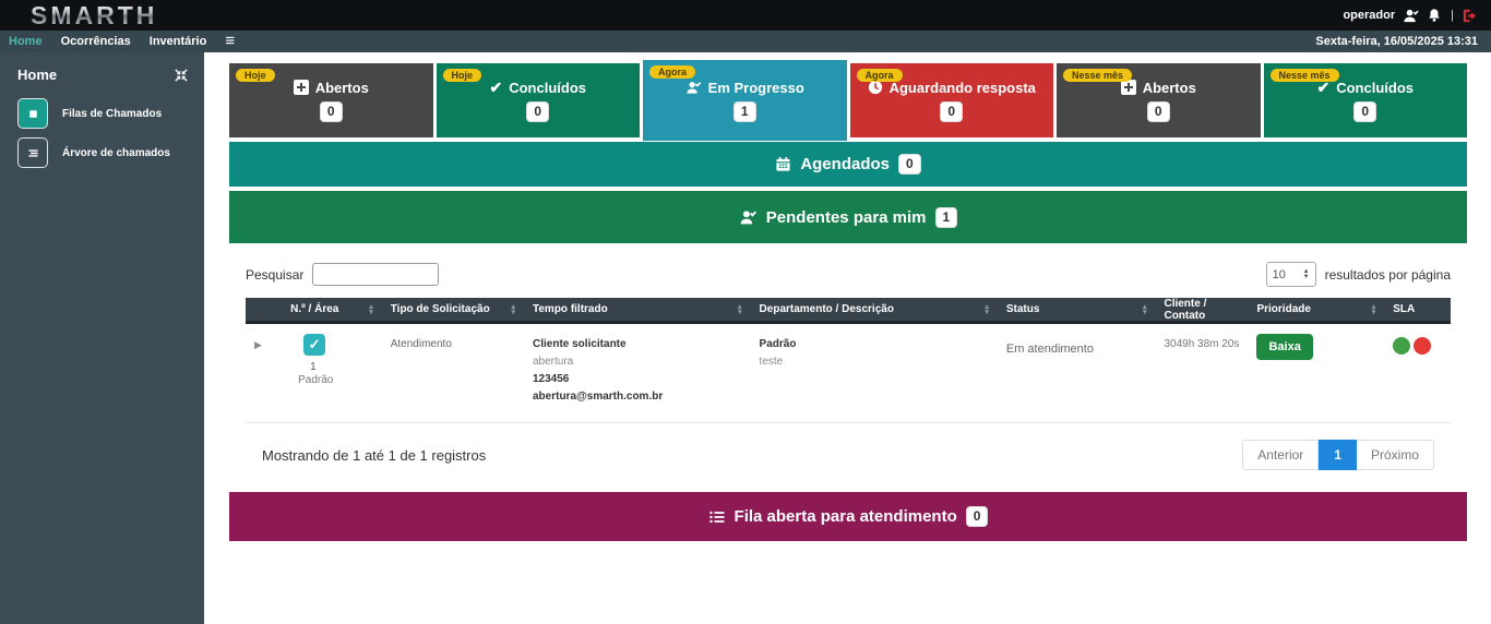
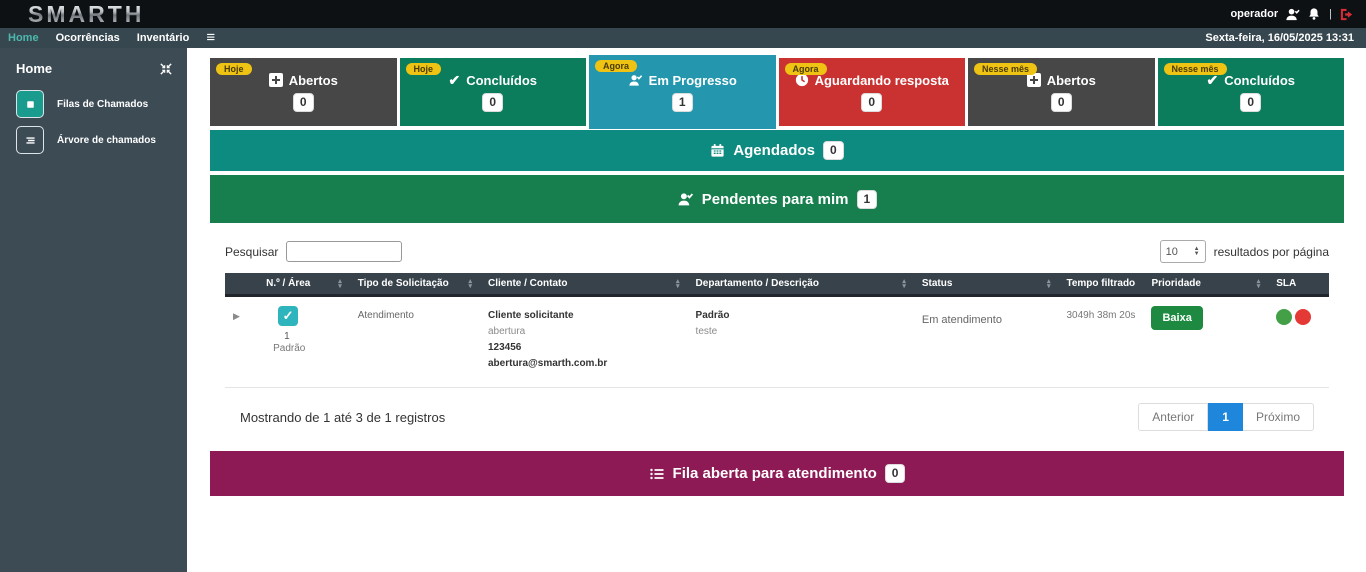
  SMARTH
  operador
  |
  Home
  Ocorrências
  Inventário
  ≡
  Sexta-feira, 16/05/2025 13:31
  Home
  Filas de Chamados
  Árvore de chamados
  Hoje
  Abertos
  0
  Hoje
  ✔
  Concluídos
  0
  Agora
  Em Progresso
  1
  Agora
  Aguardando resposta
  0
  Nesse mês
  Abertos
  0
  Nesse mês
  ✔
  Concluídos
  0
  Agendados
  0
  Pendentes para mim
  1
  Pesquisar
  10
  resultados por página
  N.º / Área
  Tipo de Solicitação
- Tempo filtrado
+ Cliente / Contato
  Departamento / Descrição
  Status
- Cliente / Contato
+ Tempo filtrado
  Prioridade
  SLA
  ▶
  ✓
  1
  Padrão
  Atendimento
  Cliente solicitante
  abertura
  123456
  abertura@smarth.com.br
  Padrão
  teste
  Em atendimento
  3049h 38m 20s
  Baixa
- Mostrando de 1 até 1 de 1 registros
+ Mostrando de 1 até 3 de 1 registros
  Anterior
  1
  Próximo
  Fila aberta para atendimento
  0
